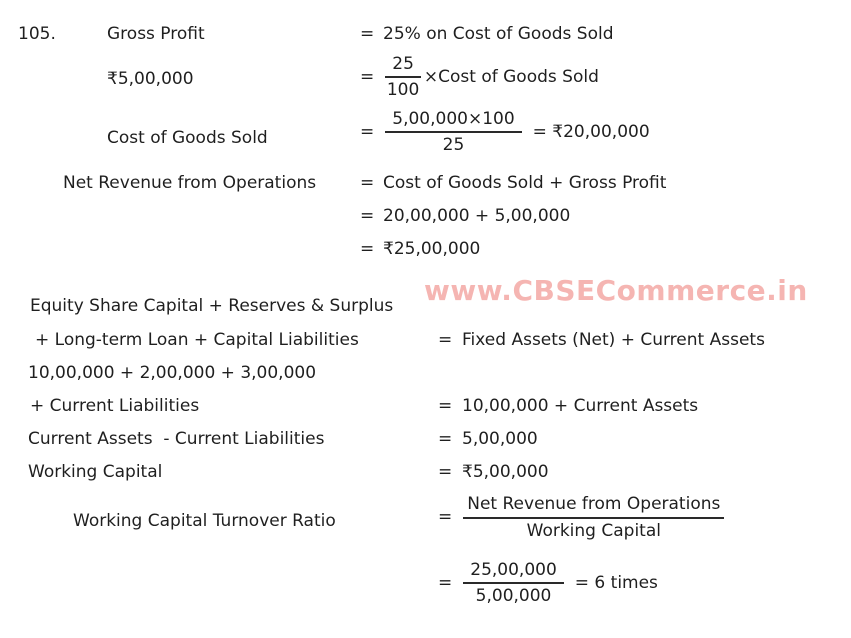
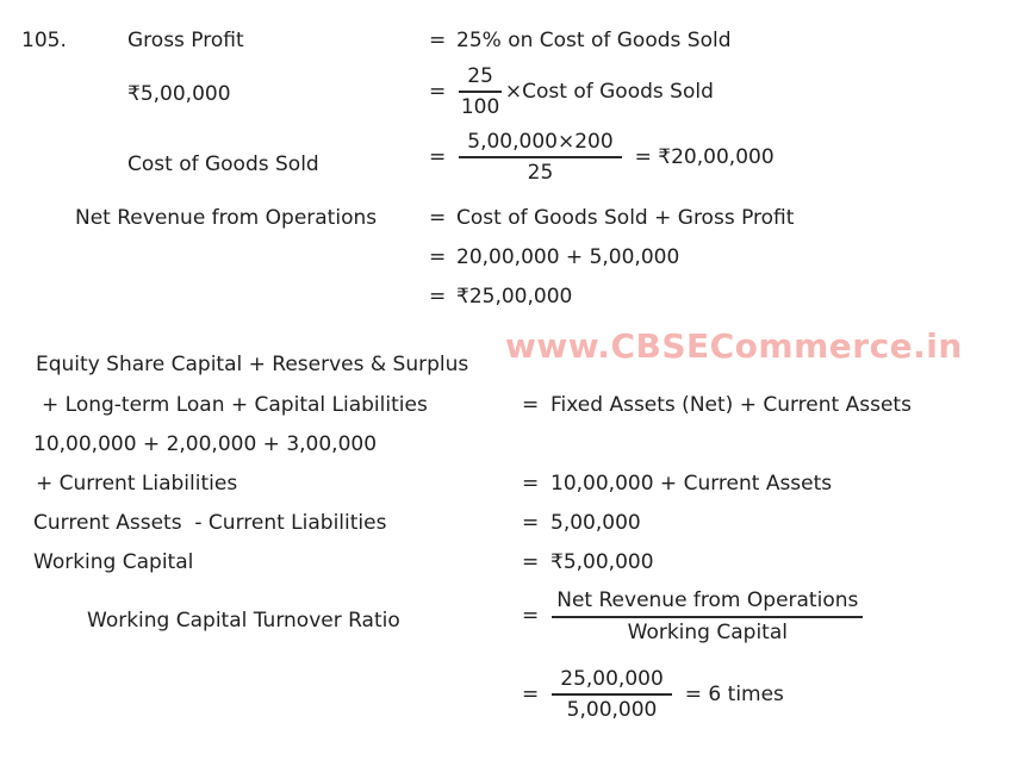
  www.CBSECommerce.in
  105.
  Gross Profit
  =
  25% on Cost of Goods Sold
  ₹5,00,000
  =
  25
  100
  ×Cost of Goods Sold
  Cost of Goods Sold
  =
- 5,00,000×100
+ 5,00,000×200
  25
  = ₹20,00,000
  Net Revenue from Operations
  =
  Cost of Goods Sold + Gross Profit
  =
  20,00,000 + 5,00,000
  =
  ₹25,00,000
  Equity Share Capital + Reserves & Surplus
  + Long-term Loan + Capital Liabilities
  =
  Fixed Assets (Net) + Current Assets
  10,00,000 + 2,00,000 + 3,00,000
  + Current Liabilities
  =
  10,00,000 + Current Assets
  Current Assets - Current Liabilities
  =
  5,00,000
  Working Capital
  =
  ₹5,00,000
  Working Capital Turnover Ratio
  =
  Net Revenue from Operations
  Working Capital
  =
  25,00,000
  5,00,000
  = 6 times
